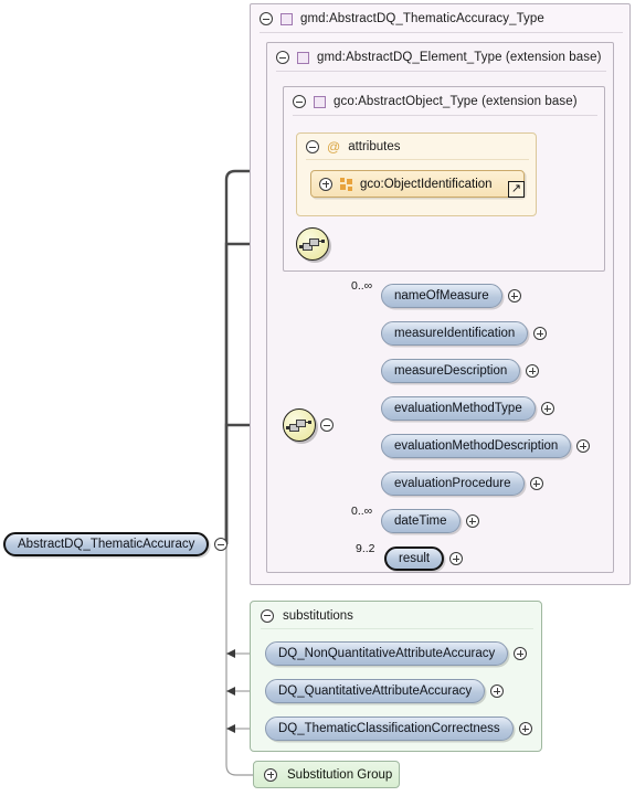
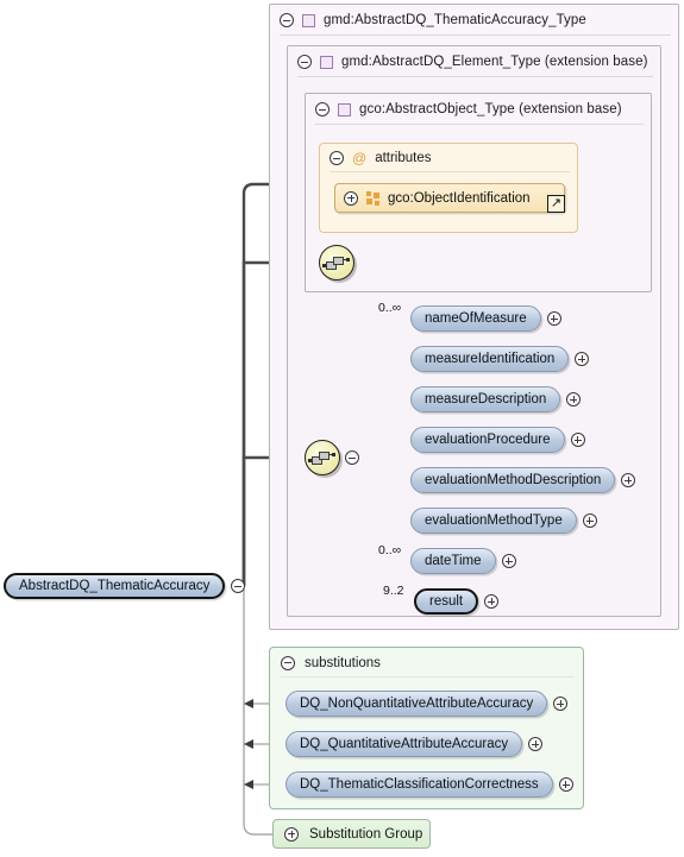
  gmd:AbstractDQ_ThematicAccuracy_Type
  gmd:AbstractDQ_Element_Type (extension base)
  gco:AbstractObject_Type (extension base)
  @
  attributes
  gco:ObjectIdentification
  ↗
  0..∞
  nameOfMeasure
  measureIdentification
  measureDescription
- evaluationMethodType
+ evaluationProcedure
  evaluationMethodDescription
- evaluationProcedure
+ evaluationMethodType
  0..∞
  dateTime
  9..2
  result
  AbstractDQ_ThematicAccuracy
  substitutions
  DQ_NonQuantitativeAttributeAccuracy
  DQ_QuantitativeAttributeAccuracy
  DQ_ThematicClassificationCorrectness
  Substitution Group
